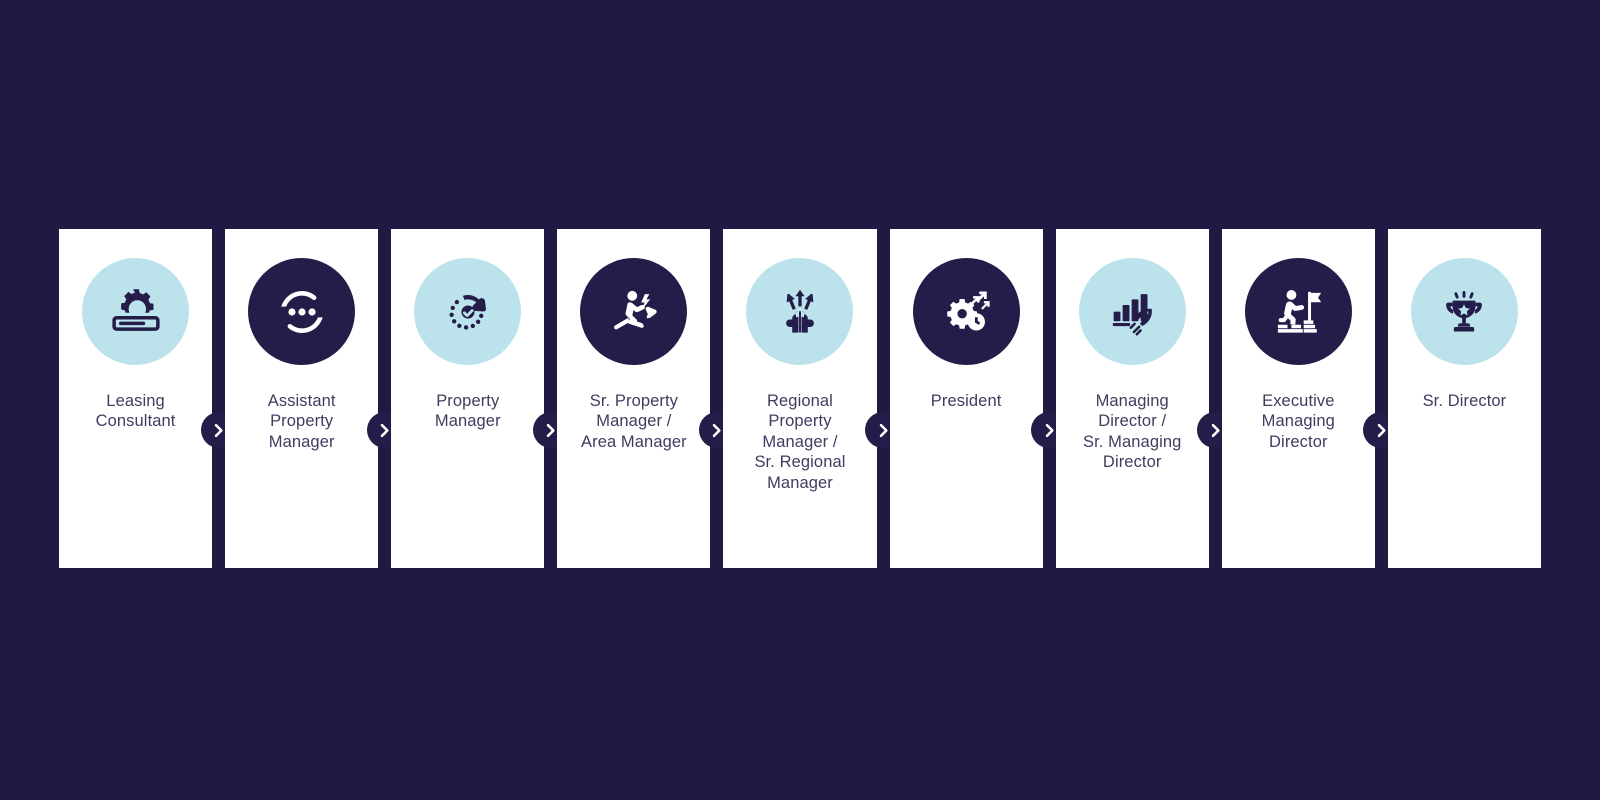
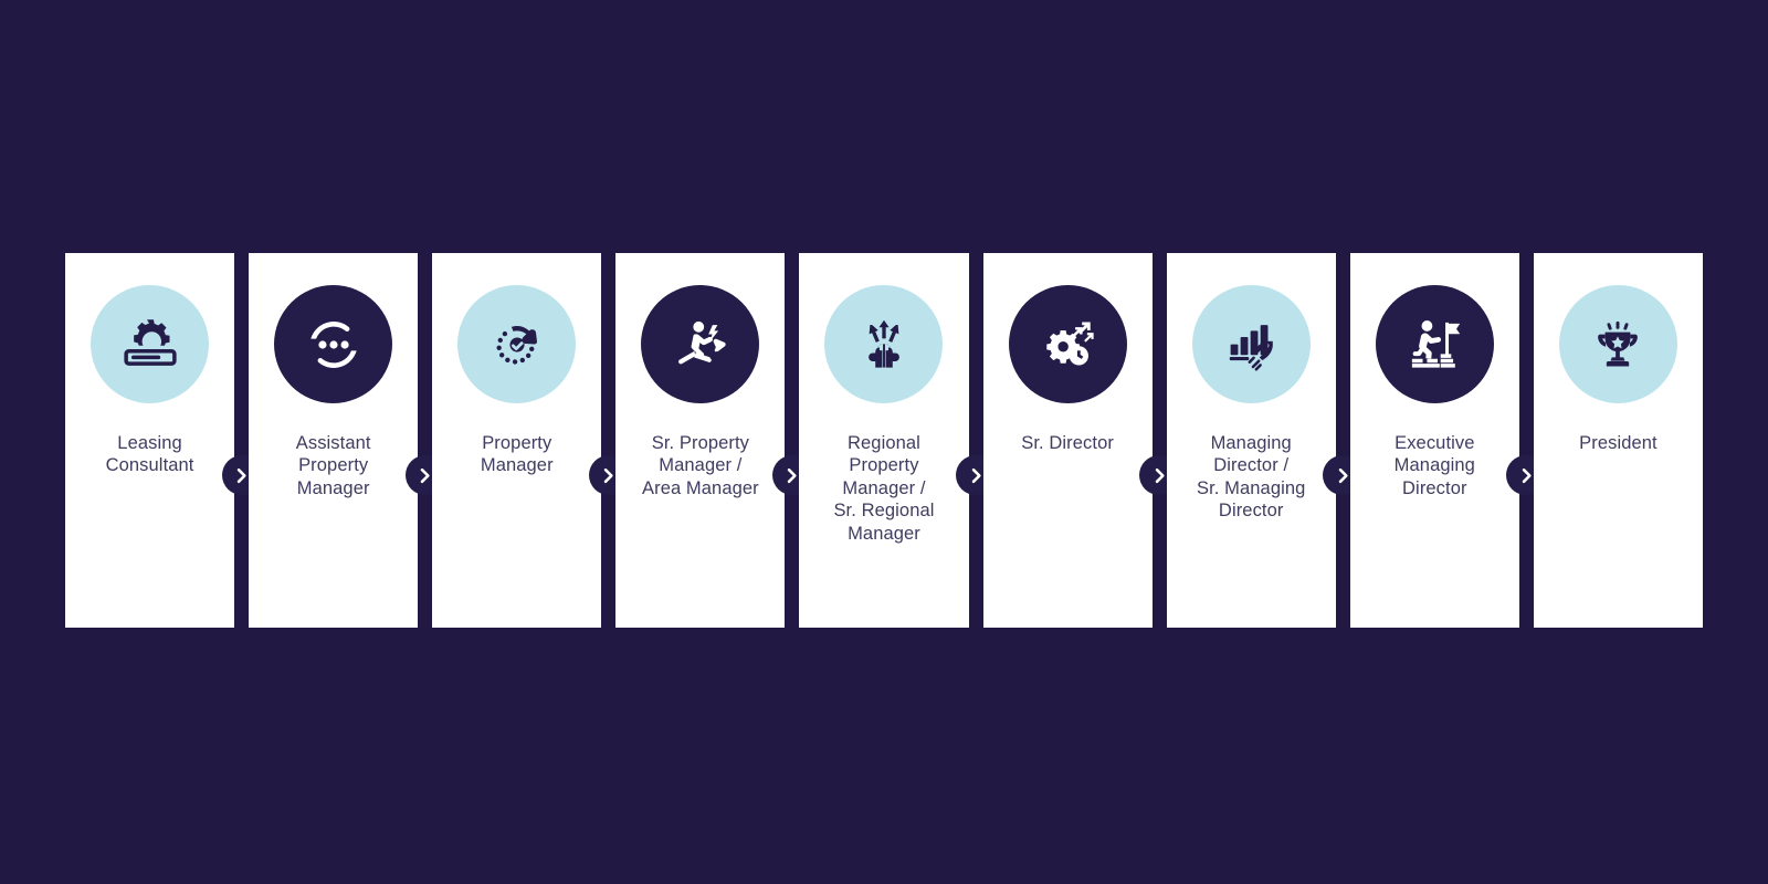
  Leasing
  Consultant
  Assistant
  Property
  Manager
  Property
  Manager
  Sr. Property
  Manager /
  Area Manager
  Regional
  Property
  Manager /
  Sr. Regional
  Manager
- President
+ Sr. Director
  Managing
  Director /
  Sr. Managing
  Director
  Executive
  Managing
  Director
- Sr. Director
+ President
